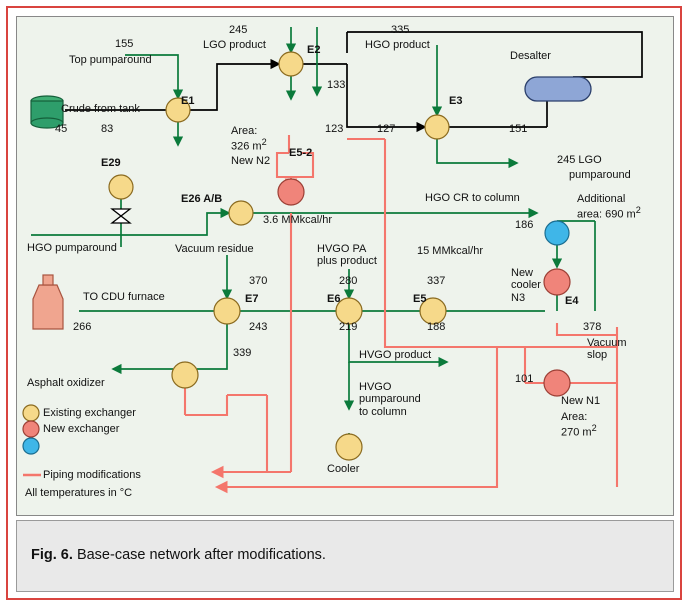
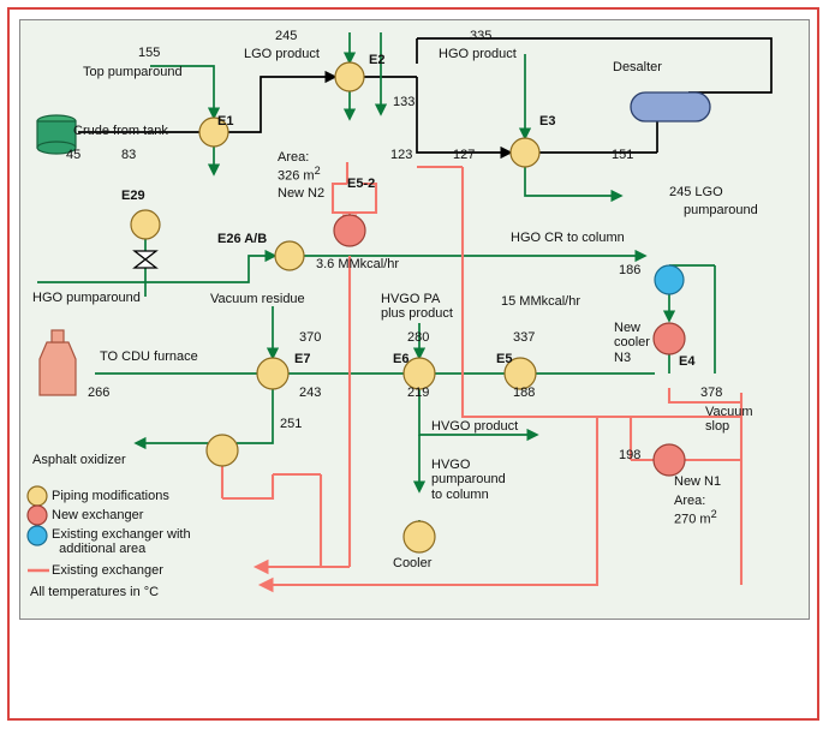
  155
  Top pumparound
  245
  LGO product
  E2
  335
  HGO product
  Desalter
  Crude from tank
  45
  E1
  83
  133
  123
  127
  E3
  151
  Area:
  326 m2
  New N2
  E5-2
  E29
  E26 A/B
  3.6 MMkcal/hr
  HGO CR to column
  HGO pumparound
  245 LGO
  pumparound
- Additional
- area: 690 m2
  Vacuum residue
  HVGO PA
  plus product
  15 MMkcal/hr
  186
  New
  cooler
  N3
  E4
  TO CDU furnace
  370
  E7
  280
  E6
  337
  E5
  266
  243
  219
  188
  378
  Vacuum
  slop
  Asphalt oxidizer
- 339
+ 251
  HVGO product
  HVGO
  pumparound
  to column
  Cooler
- 101
+ 198
  New N1
  Area:
  270 m2
- Existing exchanger
+ Piping modifications
  New exchanger
+ Existing exchanger with
+ additional area
- Piping modifications
+ Existing exchanger
  All temperatures in °C
- Fig. 6. Base-case network after modifications.
